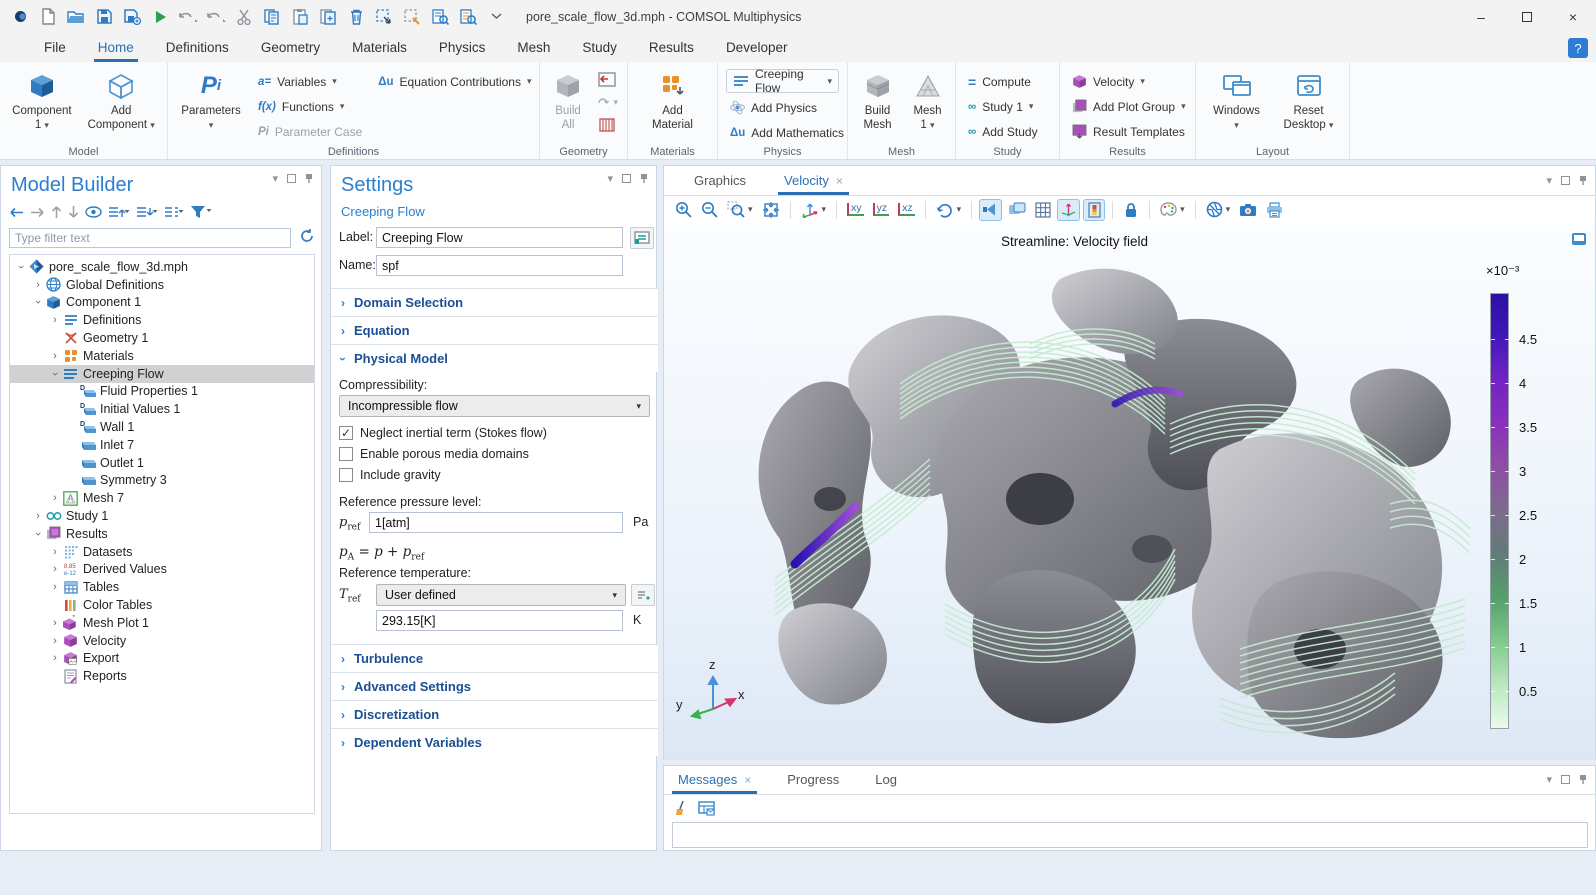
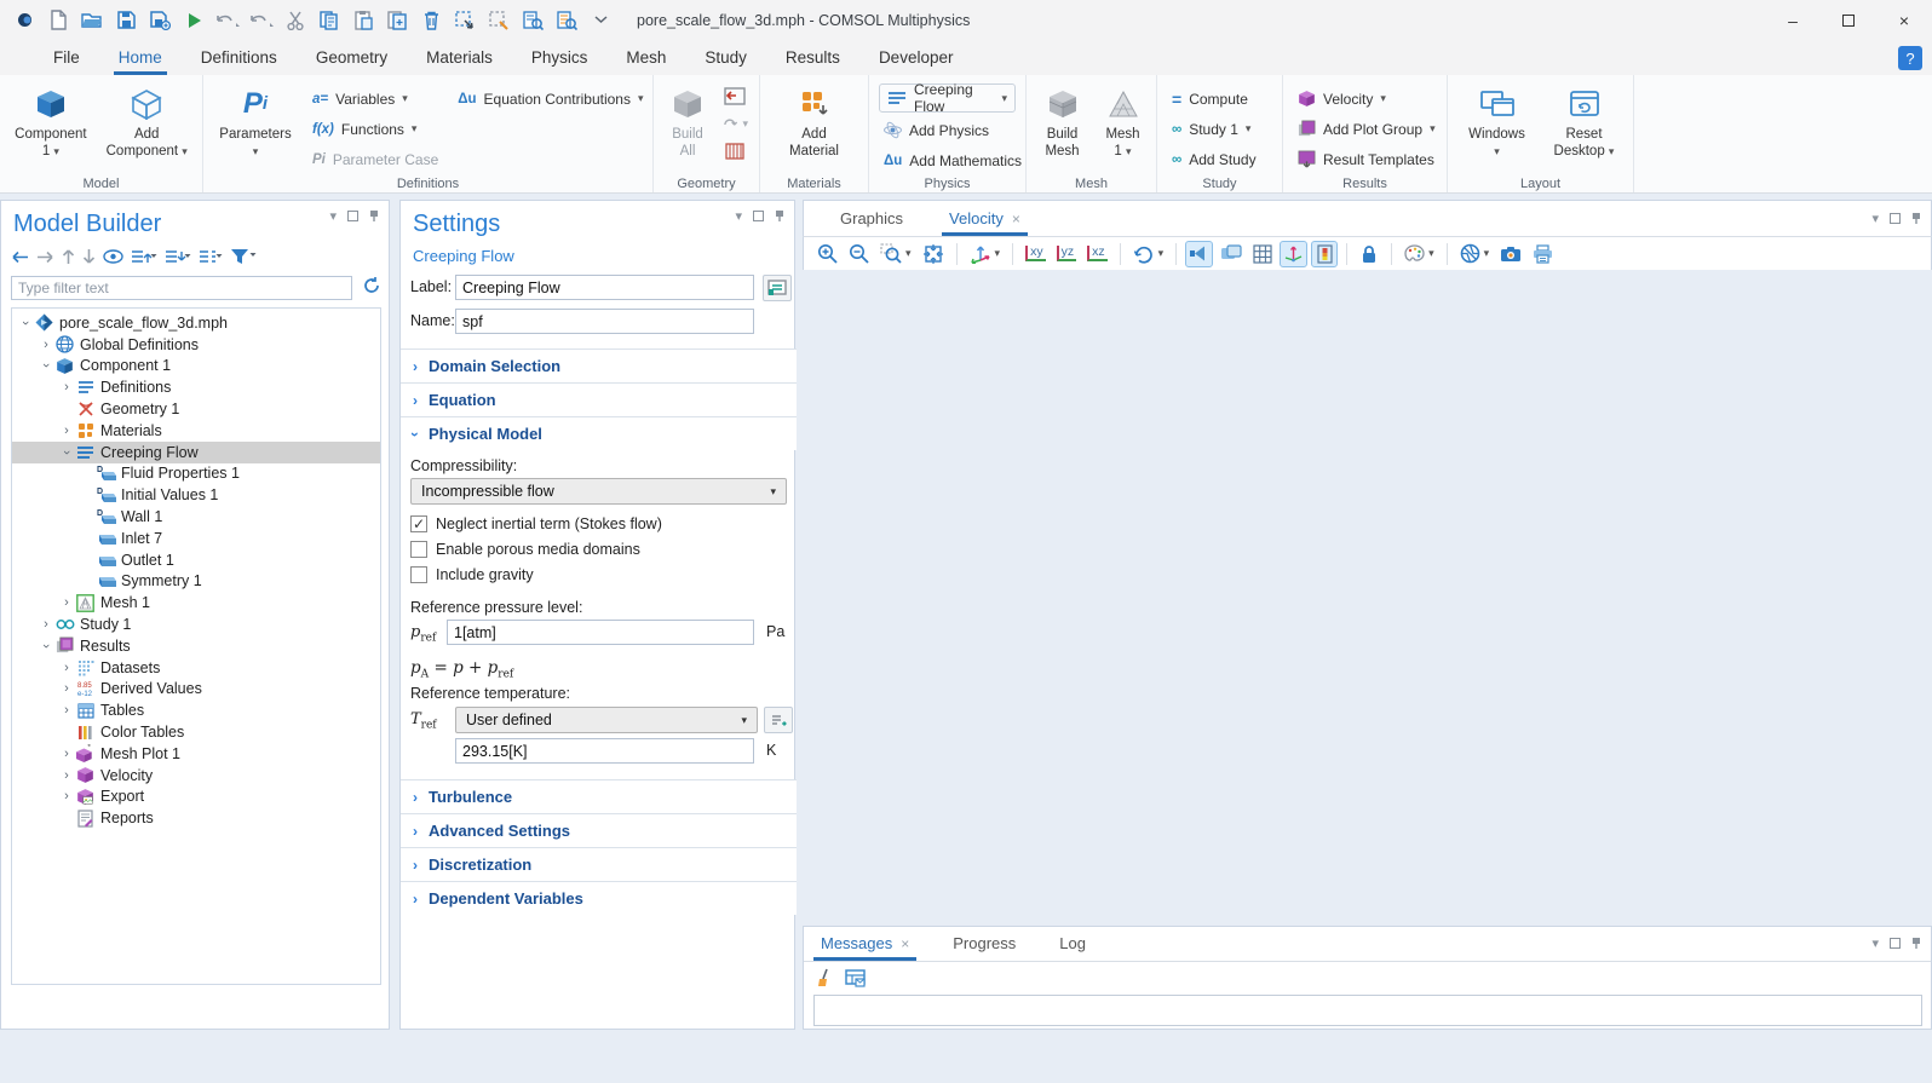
  pore_scale_flow_3d.mph - COMSOL Multiphysics
  –
  ×
  File
  Home
  Definitions
  Geometry
  Materials
  Physics
  Mesh
  Study
  Results
  Developer
  ?
  Component
  1 ▾
  Add
  Component ▾
  Model
  P
  i
  Parameters
  ▾
  a=
  Variables
  ▾
  f(x)
  Functions
  ▾
  Pi
  Parameter Case
  Δu
  Equation Contributions
  ▾
  Definitions
  Build
  All
  ▾
  Geometry
  Add
  Material
  Materials
  Creeping Flow
  ▾
  Add Physics
  Δu
  Add Mathematics
  Physics
  Build
  Mesh
  Mesh
  1 ▾
  Mesh
  =
  Compute
  ∞
  Study 1
  ▾
  ∞
  Add Study
  Study
  Velocity
  ▾
  Add Plot Group
  ▾
  Result Templates
  Results
  Windows
  ▾
  Reset
  Desktop ▾
  Layout
  Model Builder
  ▾
  Type filter text
  pore_scale_flow_3d.mph
  ›
  Global Definitions
  Component 1
  ›
  Definitions
  Geometry 1
  ›
  Materials
  Creeping Flow
  Fluid Properties 1
  Initial Values 1
  Wall 1
  Inlet 7
  Outlet 1
- Symmetry 3
+ Symmetry 1
  ›
- Mesh 7
+ Mesh 1
  ›
  Study 1
  Results
  ›
  Datasets
  ›
  Derived Values
  ›
  Tables
  Color Tables
  ›
  Mesh Plot 1
  ›
  Velocity
  ›
  Export
  Reports
  Settings
  Creeping Flow
  ▾
  Label:
  Creeping Flow
  Name:
  spf
  ›
  Domain Selection
  ›
  Equation
  Physical Model
  Compressibility:
  Incompressible flow
  ▾
  ✓
  Neglect inertial term (Stokes flow)
  Enable porous media domains
  Include gravity
  Reference pressure level:
  pref
  1[atm]
  Pa
  pA = p + pref
  Reference temperature:
  Tref
  User defined
  ▾
  293.15[K]
  K
  ›
  Turbulence
  ›
  Advanced Settings
  ›
  Discretization
  ›
  Dependent Variables
  Graphics
  Velocity
  ×
  ▾
  ▾
  ▾
  xy
  yz
  xz
  ▾
  ▾
  ▾
- Streamline: Velocity field
- ×10⁻³
- 4.5
- 4
- 3.5
- 3
- 2.5
- 2
- 1.5
- 1
- 0.5
- z
- x
- y
  Messages
  ×
  Progress
  Log
  ▾
